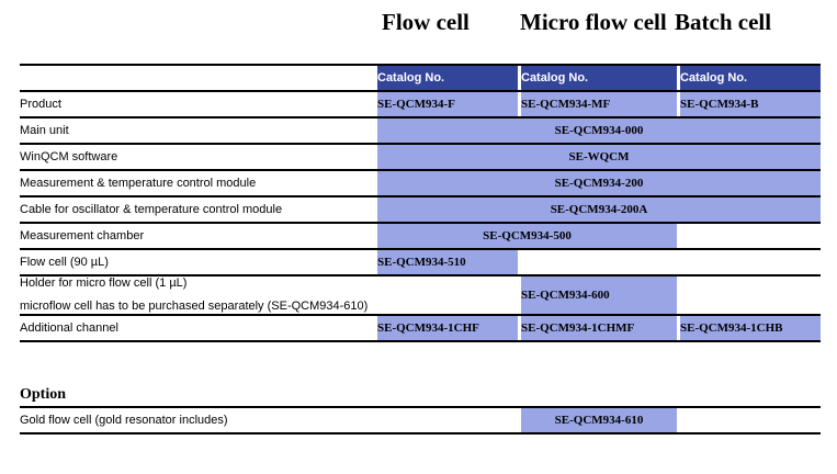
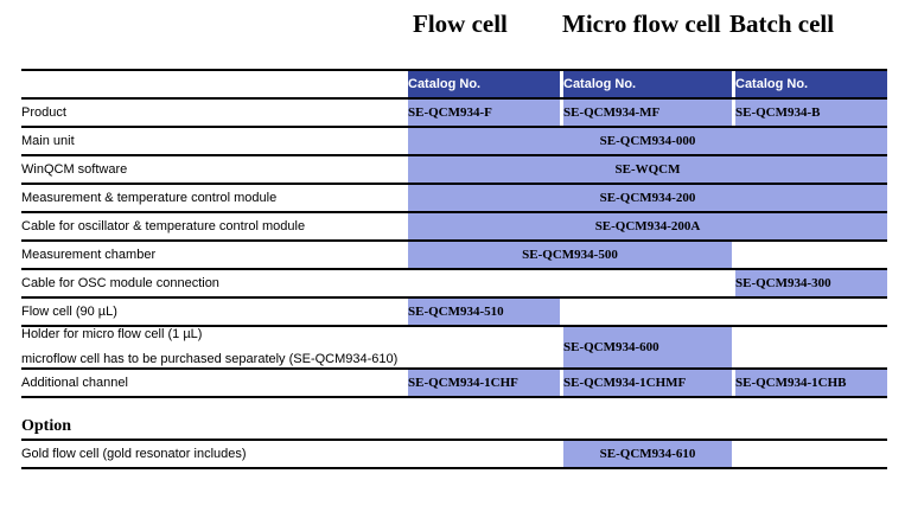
  Flow cell
  Micro flow cell
  Batch cell
  	Catalog No.		Catalog No.		Catalog No.
  Product	SE-QCM934-F		SE-QCM934-MF		SE-QCM934-B
  Main unit	SE-QCM934-000
  WinQCM software	SE-WQCM
  Measurement & temperature control module	SE-QCM934-200
  Cable for oscillator & temperature control module	SE-QCM934-200A
  Measurement chamber	SE-QCM934-500
+ Cable for OSC module connection					SE-QCM934-300
  Flow cell (90 µL)	SE-QCM934-510
  Holder for micro flow cell (1 µL) microflow cell has to be purchased separately (SE-QCM934-610)			SE-QCM934-600
  Additional channel	SE-QCM934-1CHF		SE-QCM934-1CHMF		SE-QCM934-1CHB
  Option
  Gold flow cell (gold resonator includes)			SE-QCM934-610
